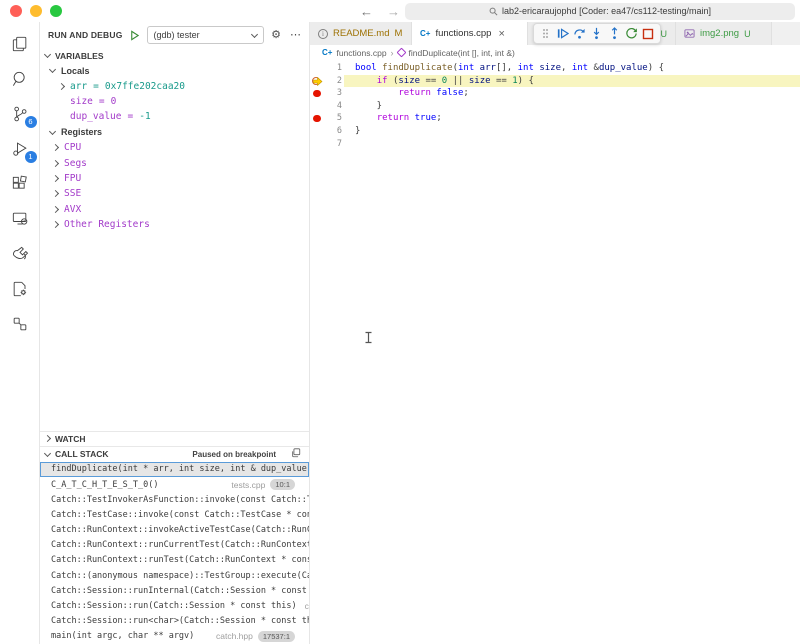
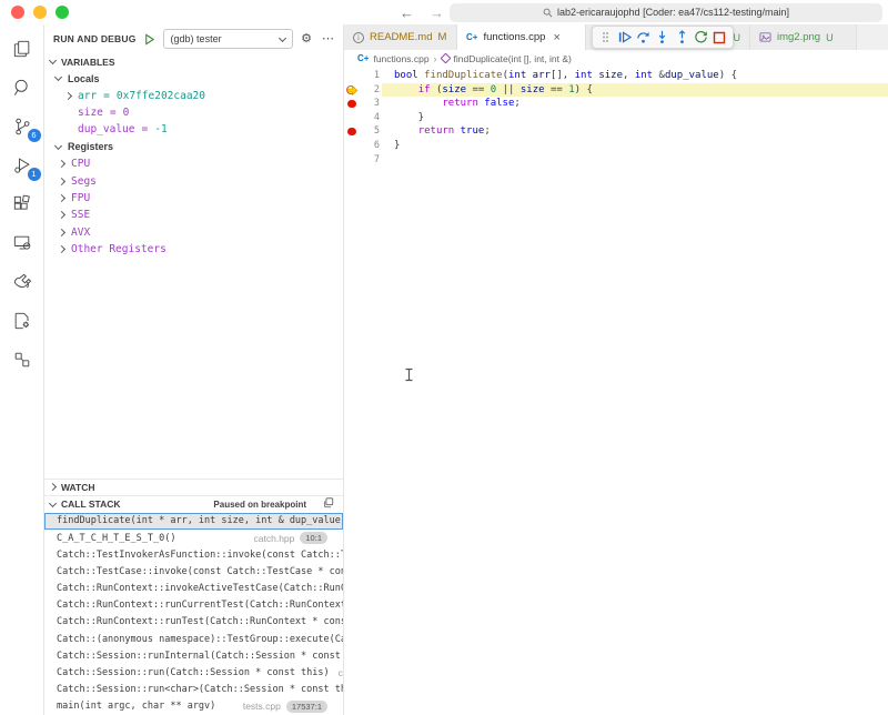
  ←
  →
  lab2-ericaraujophd [Coder: ea47/cs112-testing/main]
  6
  1
  RUN AND DEBUG
  (gdb) tester
  ⚙
  ⋯
  VARIABLES
  Locals
  arr
  =
  0x7ffe202caa20
  size
  =
  0
  dup_value
  =
  -1
  Registers
  CPU
  Segs
  FPU
  SSE
  AVX
  Other Registers
  WATCH
  CALL STACK
  Paused on breakpoint
  findDuplicate(int * arr, int size, int & dup_value
  C_A_T_C_H_T_E_S_T_0()
- tests.cpp
+ catch.hpp
  10:1
  Catch::TestInvokerAsFunction::invoke(const Catch::
  Catch::TestCase::invoke(const Catch::TestCase * co
  Catch::RunContext::invokeActiveTestCase(Catch::Run
  Catch::RunContext::runCurrentTest(Catch::RunContex
  Catch::RunContext::runTest(Catch::RunContext * con
  Catch::(anonymous namespace)::TestGroup::execute(C
  Catch::Session::runInternal(Catch::Session * const
  Catch::Session::run(Catch::Session * const this)
  Catch::Session::run<char>(Catch::Session * const t
  main(int argc, char ** argv)
- catch.hpp
+ tests.cpp
  17537:1
  i
  README.md
  M
  C+
  functions.cpp
  ×
  U
  img2.png
  U
  C+
  functions.cpp
  ›
  findDuplicate(int [], int, int &)
  1
  bool findDuplicate(int arr[], int size, int &dup_value) {
  2
  if (size == 0 || size == 1) {
  3
  return false;
  4
  }
  5
  return true;
  6
  }
  7
